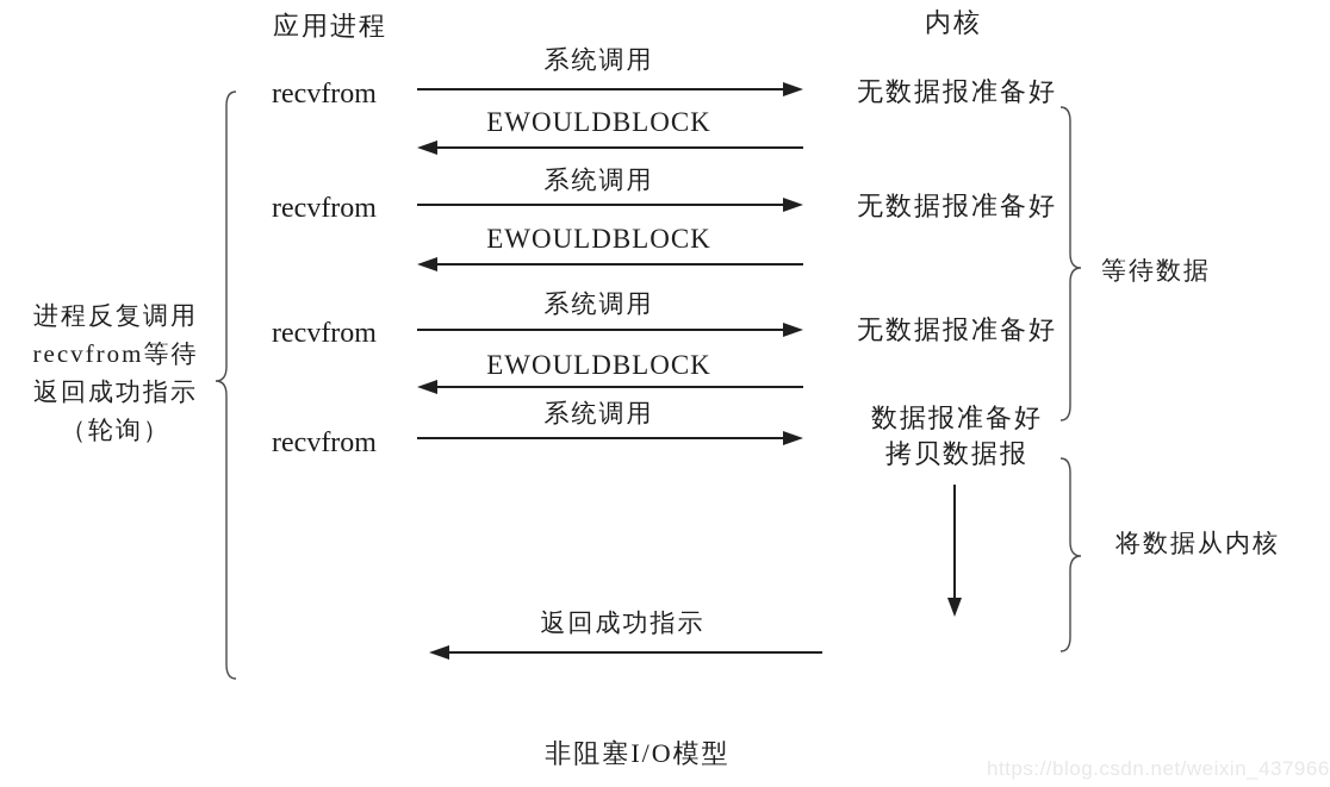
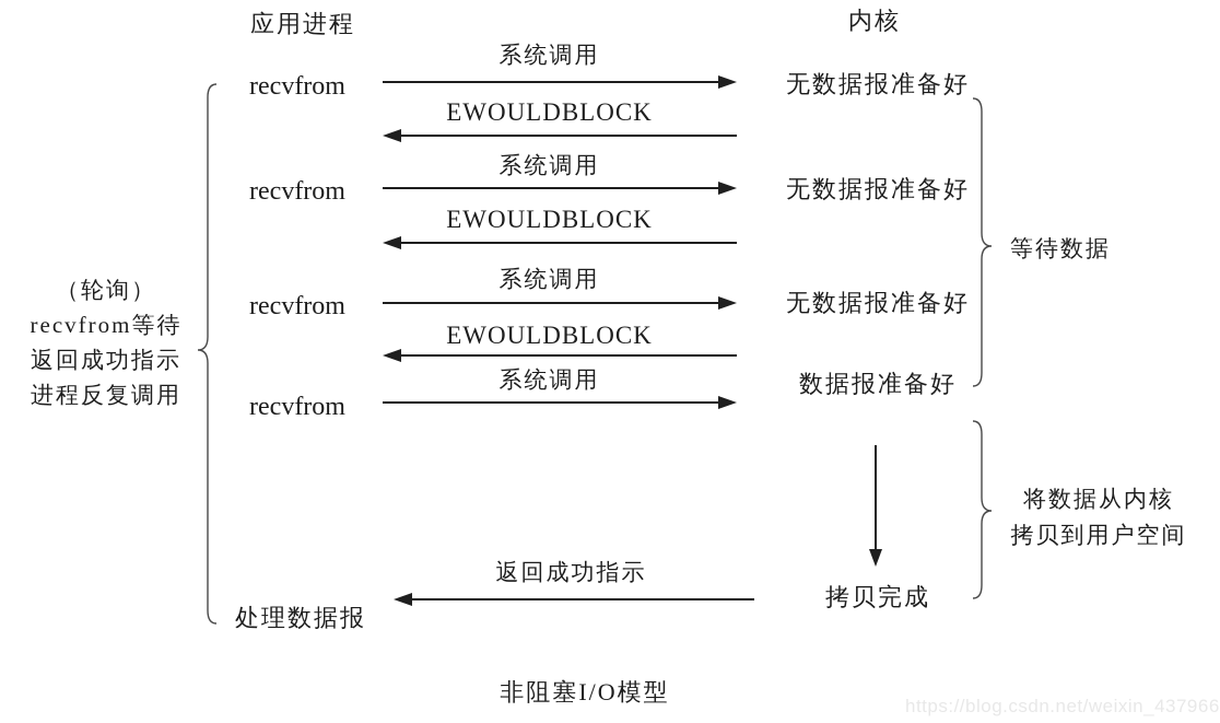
  应用进程
  内核
- 进程反复调用
+ （轮询）
  recvfrom等待
  返回成功指示
- （轮询）
+ 进程反复调用
  recvfrom
  系统调用
  无数据报准备好
  EWOULDBLOCK
  recvfrom
  系统调用
  无数据报准备好
  EWOULDBLOCK
  recvfrom
  系统调用
  无数据报准备好
  EWOULDBLOCK
  recvfrom
  系统调用
  数据报准备好
- 拷贝数据报
  等待数据
  将数据从内核
+ 拷贝到用户空间
  返回成功指示
+ 处理数据报
+ 拷贝完成
  非阻塞I/O模型
